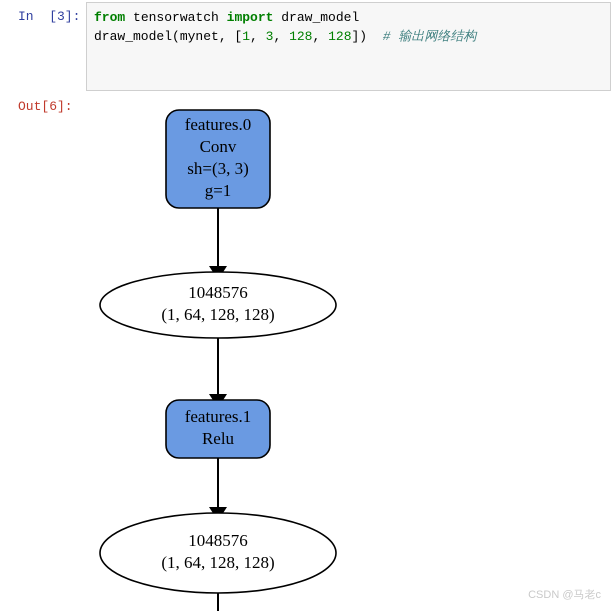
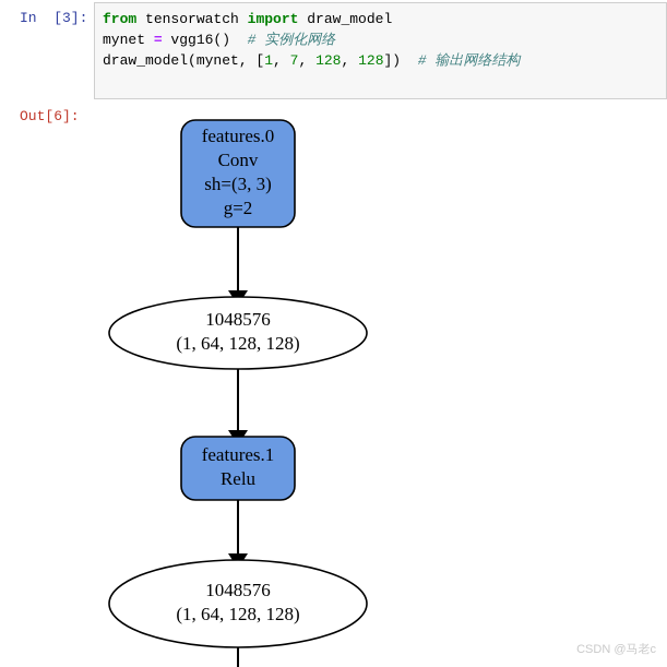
  In [3]:
  from tensorwatch import draw_model
+ mynet = vgg16() # 实例化网络
- draw_model(mynet, [1, 3, 128, 128]) # 输出网络结构
+ draw_model(mynet, [1, 7, 128, 128]) # 输出网络结构
  Out[6]:
  features.0
  Conv
  sh=(3, 3)
- g=1
+ g=2
  1048576
  (1, 64, 128, 128)
  features.1
  Relu
  1048576
  (1, 64, 128, 128)
  CSDN @马老c
